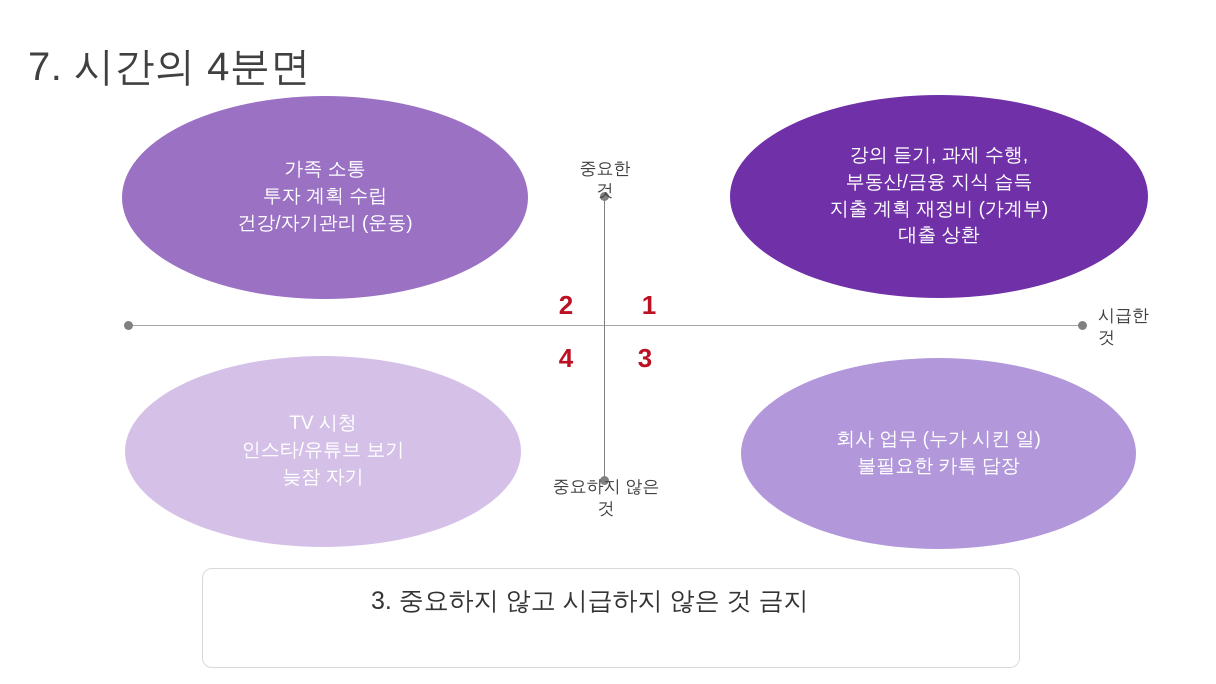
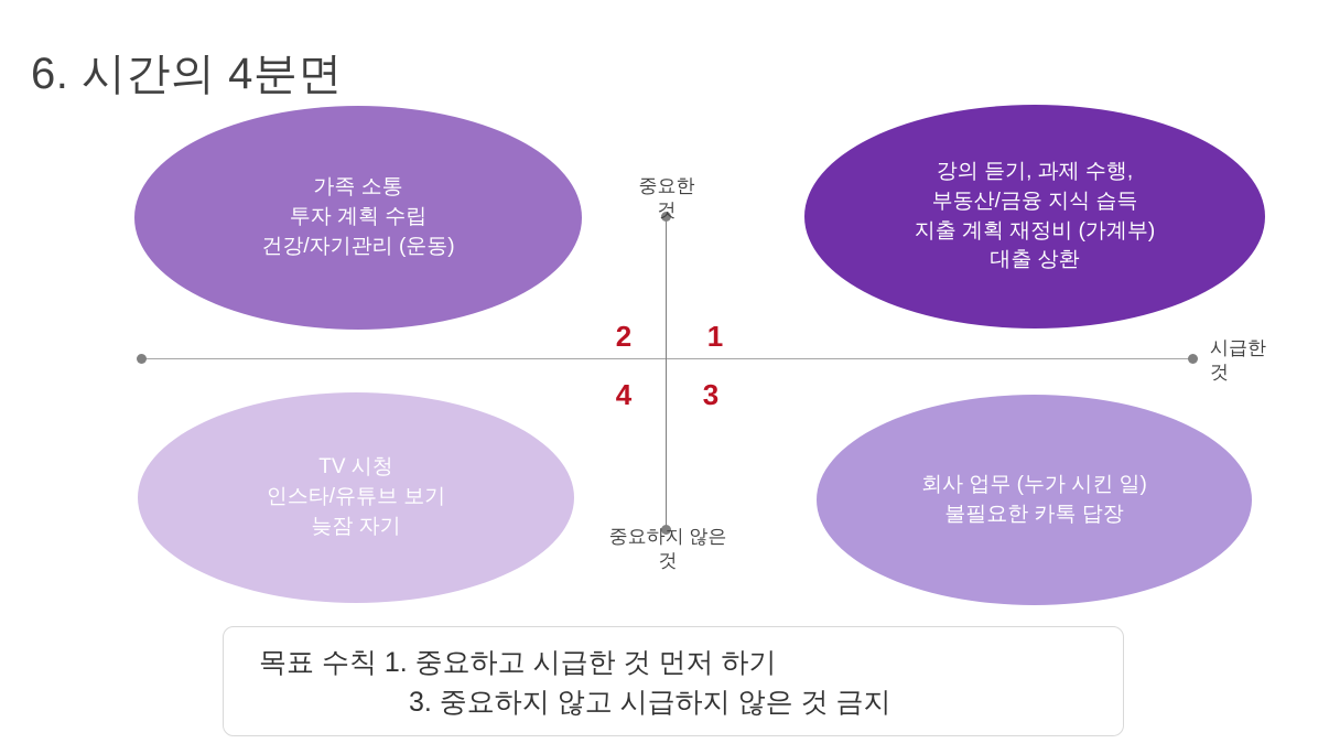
- 7. 시간의 4분면
+ 6. 시간의 4분면
  중요한
  것
  중요하지 않은
  것
  시급한
  것
  1
  2
  3
  4
  가족 소통
  투자 계획 수립
  건강/자기관리 (운동)
  강의 듣기, 과제 수행,
  부동산/금융 지식 습득
  지출 계획 재정비 (가계부)
  대출 상환
  TV 시청
  인스타/유튜브 보기
  늦잠 자기
  회사 업무 (누가 시킨 일)
  불필요한 카톡 답장
+ 목표 수칙 1. 중요하고 시급한 것 먼저 하기
  3. 중요하지 않고 시급하지 않은 것 금지
